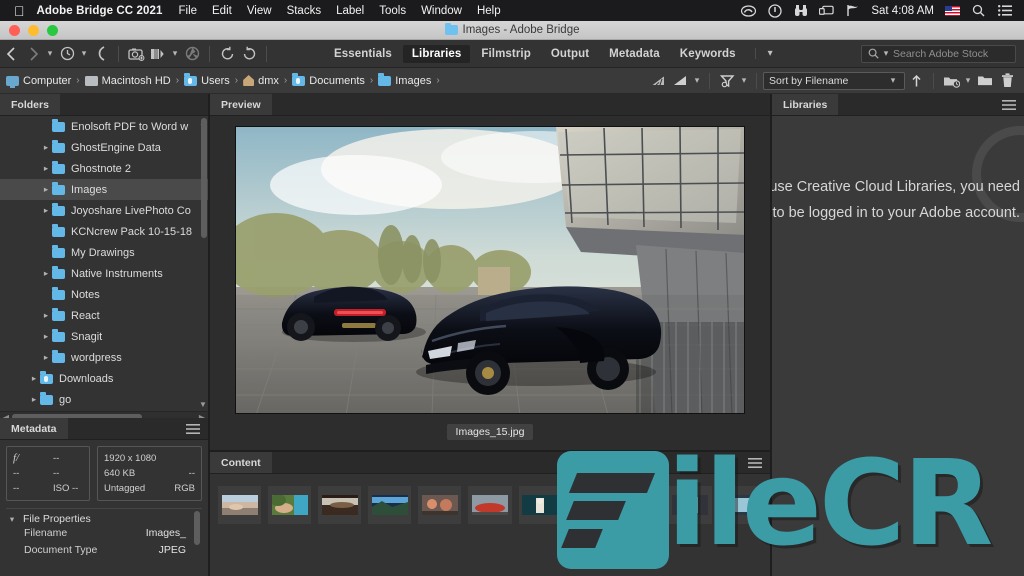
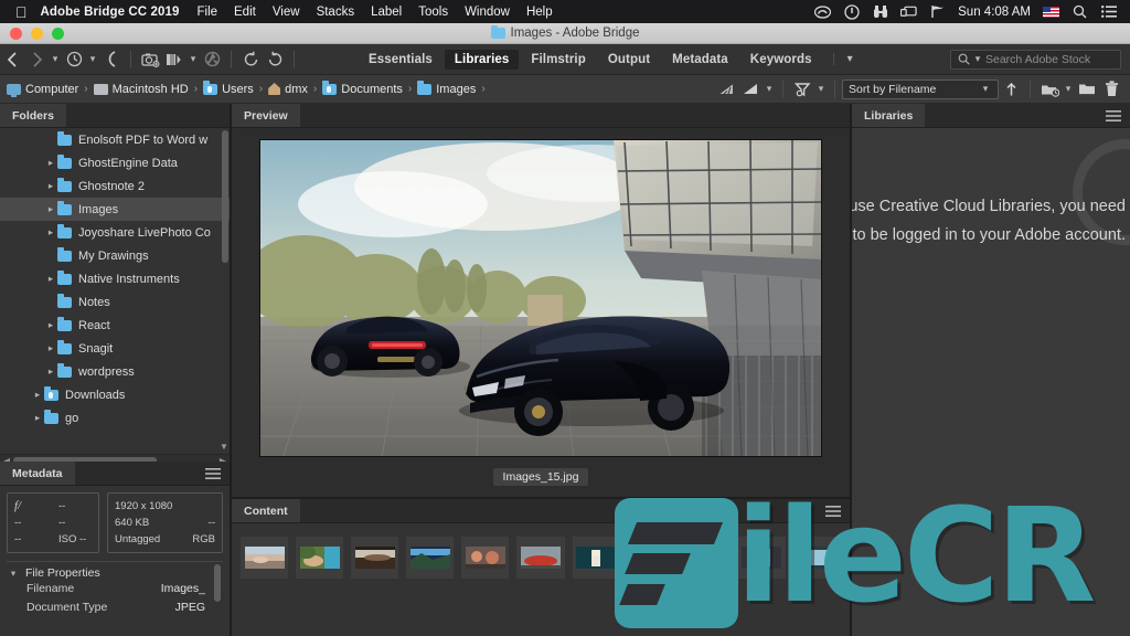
  
- Adobe Bridge CC 2021
+ Adobe Bridge CC 2019
  File
  Edit
  View
  Stacks
  Label
  Tools
  Window
  Help
- Sat 4:08 AM
+ Sun 4:08 AM
  Images - Adobe Bridge
  ▾
  ▾
  ▾
  Essentials
  Libraries
  Filmstrip
  Output
  Metadata
  Keywords
  ▾
  ▾
  Search Adobe Stock
  Computer
  ›
  Macintosh HD
  ›
  Users
  ›
  dmx
  ›
  Documents
  ›
  Images
  ›
  ▾
  ▾
  Sort by Filename
  ▾
  ▾
  Folders
  ▼
  Enolsoft PDF to Word w
  ▸
  GhostEngine Data
  ▸
  Ghostnote 2
  ▸
  Images
  ▸
  Joyoshare LivePhoto Co
- KCNcrew Pack 10-15-18
  My Drawings
  ▸
  Native Instruments
  Notes
  ▸
  React
  ▸
  Snagit
  ▸
  wordpress
  ▸
  Downloads
  ▸
  go
  ◀
  ▶
  Metadata
  f/
  --
  --
  --
  --
  ISO --
  1920 x 1080
  640 KB
  --
  Untagged
  RGB
  ▾
  File Properties
  Filename
  Images_
  Document Type
  JPEG
  Preview
  Images_15.jpg
  Content
  Libraries
  use Creative Cloud Libraries, you need to be logged in to your Adobe account.
  ileCR
